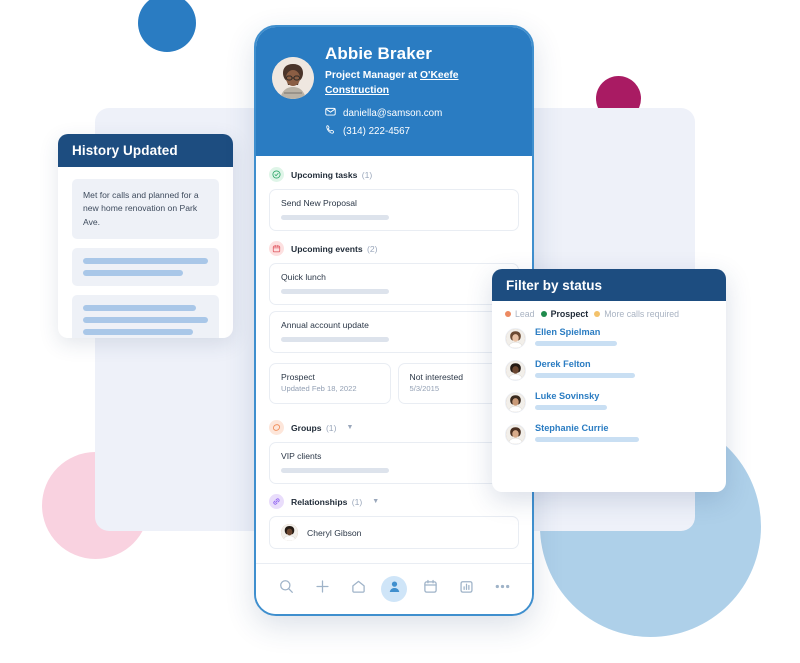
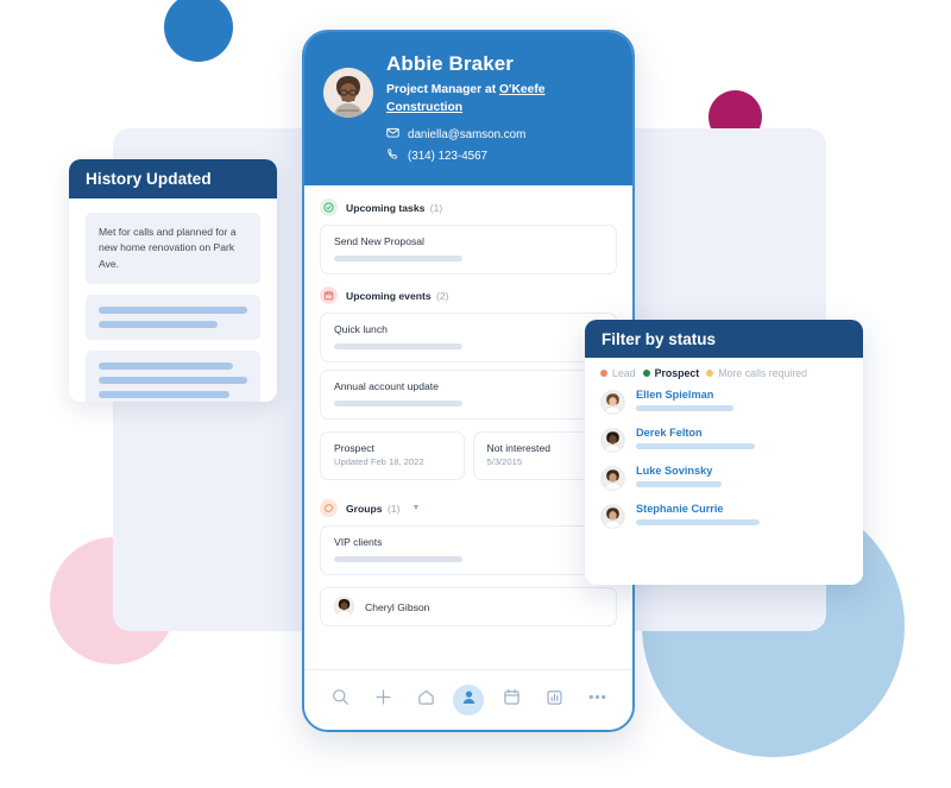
  History Updated
  Met for calls and planned for a new home renovation on Park Ave.
  Abbie Braker
  Project Manager at O'Keefe Construction
  daniella@samson.com
- (314) 222-4567
+ (314) 123-4567
  Upcoming tasks (1)
  Send New Proposal
  Upcoming events (2)
  Quick lunch
  Annual account update
  Prospect
  Updated Feb 18, 2022
  Not interested
  5/3/2015
  Groups (1)
  VIP clients
- Relationships (1)
  Cheryl Gibson
  Filter by status
  Lead
  Prospect
  More calls required
  Ellen Spielman
  Derek Felton
  Luke Sovinsky
  Stephanie Currie
